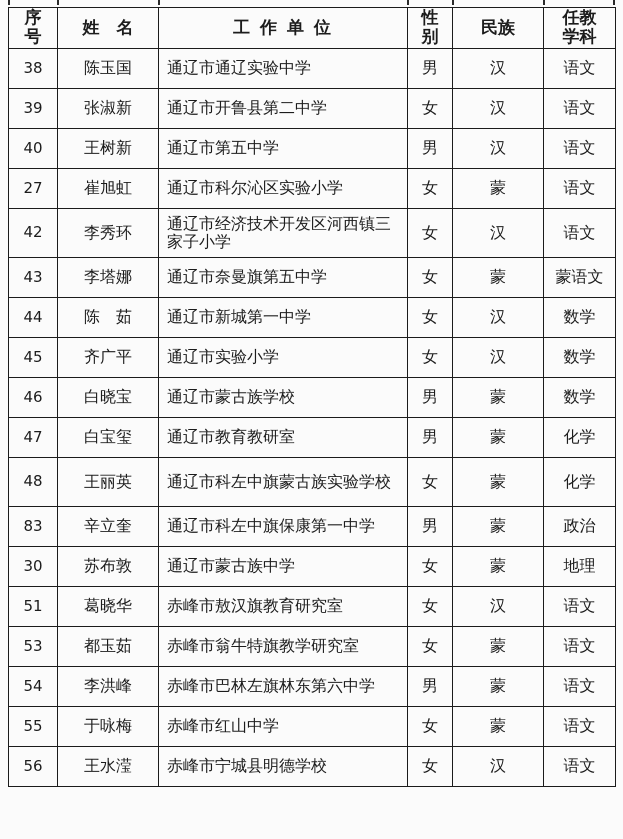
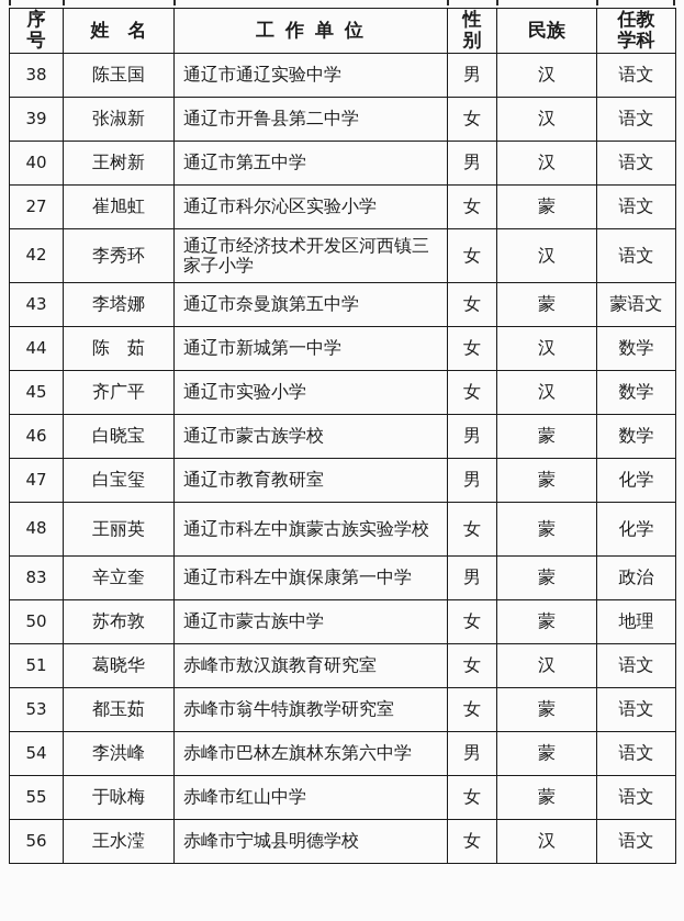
  序 号	姓 名	工 作 单 位	性 别	民族	任教 学科
  38	陈玉国	通辽市通辽实验中学	男	汉	语文
  39	张淑新	通辽市开鲁县第二中学	女	汉	语文
  40	王树新	通辽市第五中学	男	汉	语文
  27	崔旭虹	通辽市科尔沁区实验小学	女	蒙	语文
  42	李秀环	通辽市经济技术开发区河西镇三家子小学	女	汉	语文
  43	李塔娜	通辽市奈曼旗第五中学	女	蒙	蒙语文
  44	陈 茹	通辽市新城第一中学	女	汉	数学
  45	齐广平	通辽市实验小学	女	汉	数学
  46	白晓宝	通辽市蒙古族学校	男	蒙	数学
  47	白宝玺	通辽市教育教研室	男	蒙	化学
  48	王丽英	通辽市科左中旗蒙古族实验学校	女	蒙	化学
  83	辛立奎	通辽市科左中旗保康第一中学	男	蒙	政治
- 30	苏布敦	通辽市蒙古族中学	女	蒙	地理
+ 50	苏布敦	通辽市蒙古族中学	女	蒙	地理
  51	葛晓华	赤峰市敖汉旗教育研究室	女	汉	语文
  53	都玉茹	赤峰市翁牛特旗教学研究室	女	蒙	语文
  54	李洪峰	赤峰市巴林左旗林东第六中学	男	蒙	语文
  55	于咏梅	赤峰市红山中学	女	蒙	语文
  56	王水滢	赤峰市宁城县明德学校	女	汉	语文
